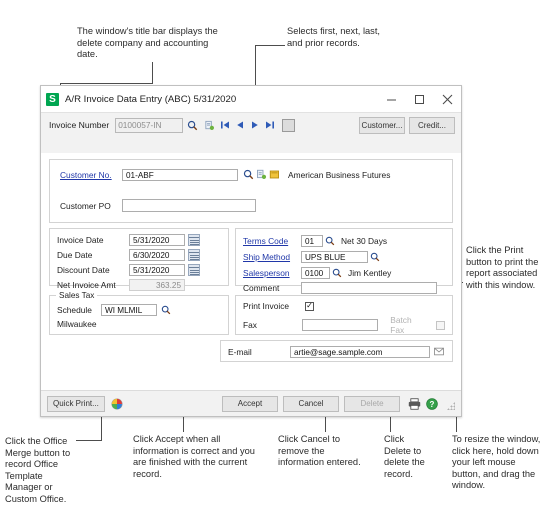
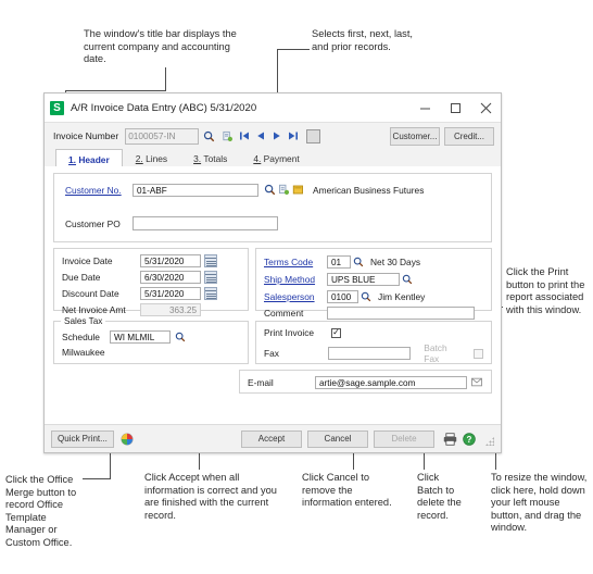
- The window's title bar displays the delete company and accounting date.
+ The window's title bar displays the current company and accounting date.
  Selects first, next, last, and prior records.
  Click the Print button to print the report associated with this window.
  Click the Office Merge button to record Office Template Manager or Custom Office.
  Click Accept when all information is correct and you are finished with the current record.
  Click Cancel to remove the information entered.
- Click Delete to delete the record.
+ Click Batch to delete the record.
  To resize the window, click here, hold down your left mouse button, and drag the window.
  S
  A/R Invoice Data Entry (ABC) 5/31/2020
  Invoice Number
  0100057-IN
  Customer...
  Credit...
+ 1.
+ Header
+ 2.
+ Lines
+ 3.
+ Totals
+ 4.
+ Payment
  Customer No.
  01-ABF
  American Business Futures
  Customer PO
  Invoice Date
  5/31/2020
  Due Date
  6/30/2020
  Discount Date
  5/31/2020
  Net Invoice Amt
  363.25
  Terms Code
  01
  Net 30 Days
  Ship Method
  UPS BLUE
  Salesperson
  0100
  Jim Kentley
  Comment
  Sales Tax
  Schedule
  WI MLMIL
  Milwaukee
  Print Invoice
  ✓
  Fax
  Batch Fax
  E-mail
  artie@sage.sample.com
  Quick Print...
  Accept
  Cancel
  Delete
  ?
